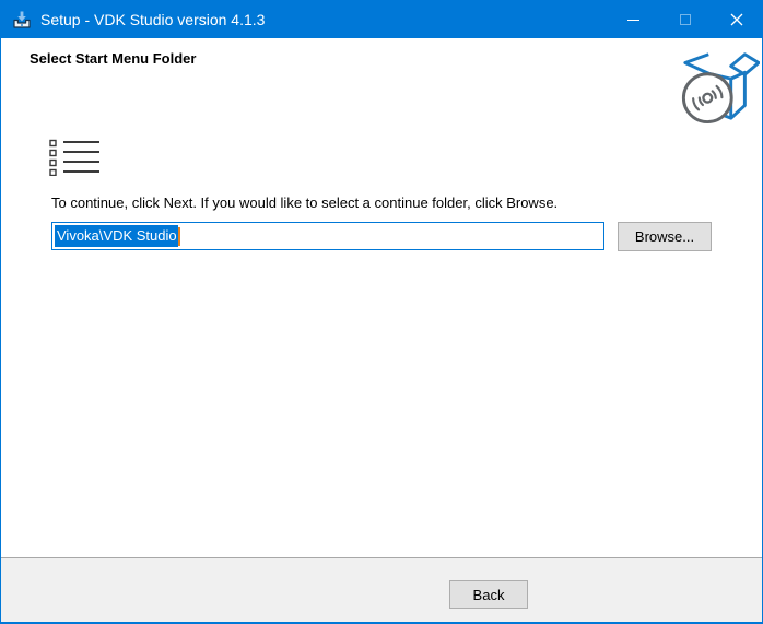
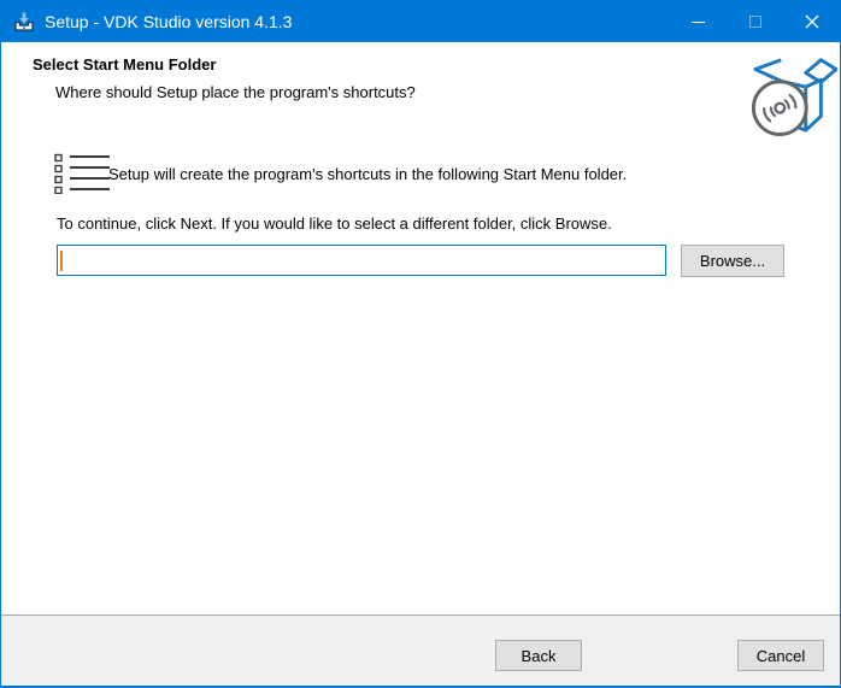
  Setup - VDK Studio version 4.1.3
  Select Start Menu Folder
+ Where should Setup place the program's shortcuts?
+ Setup will create the program's shortcuts in the following Start Menu folder.
- To continue, click Next. If you would like to select a continue folder, click Browse.
+ To continue, click Next. If you would like to select a different folder, click Browse.
- Vivoka\VDK Studio
  Browse...
  Back
+ Cancel
